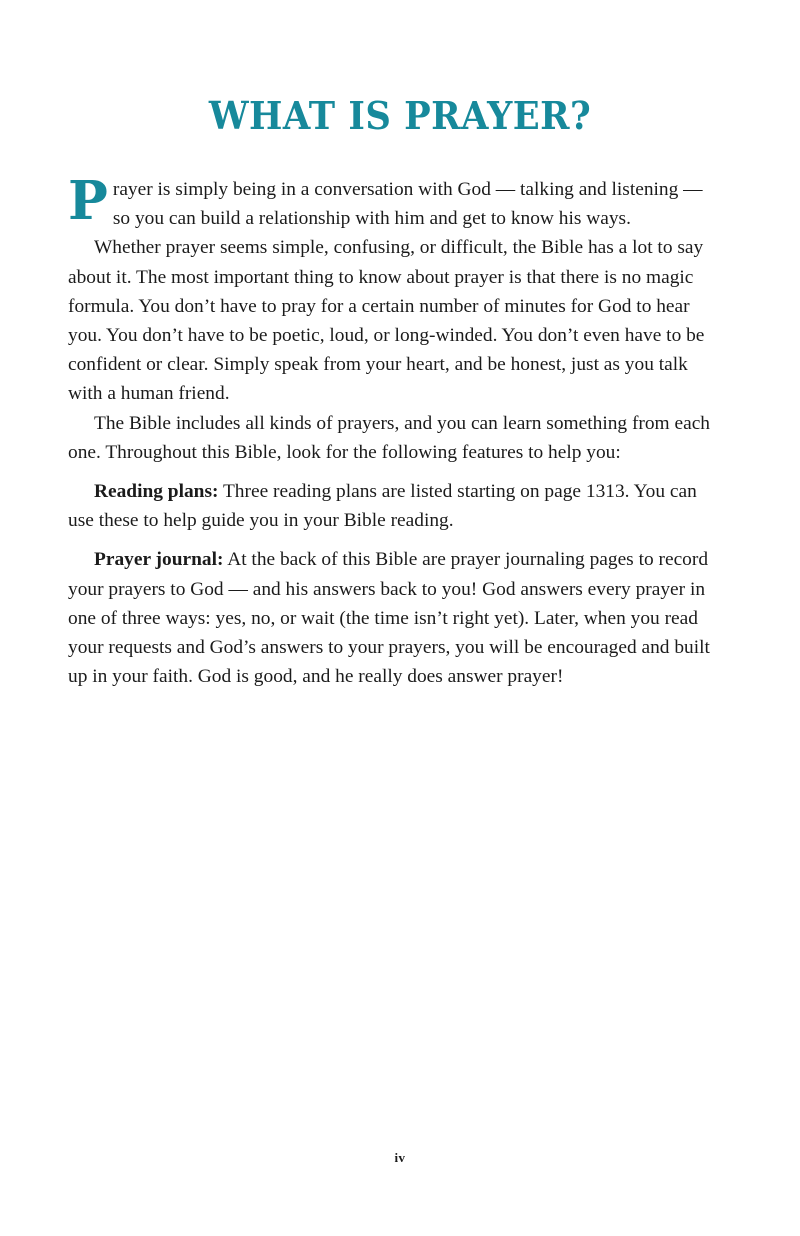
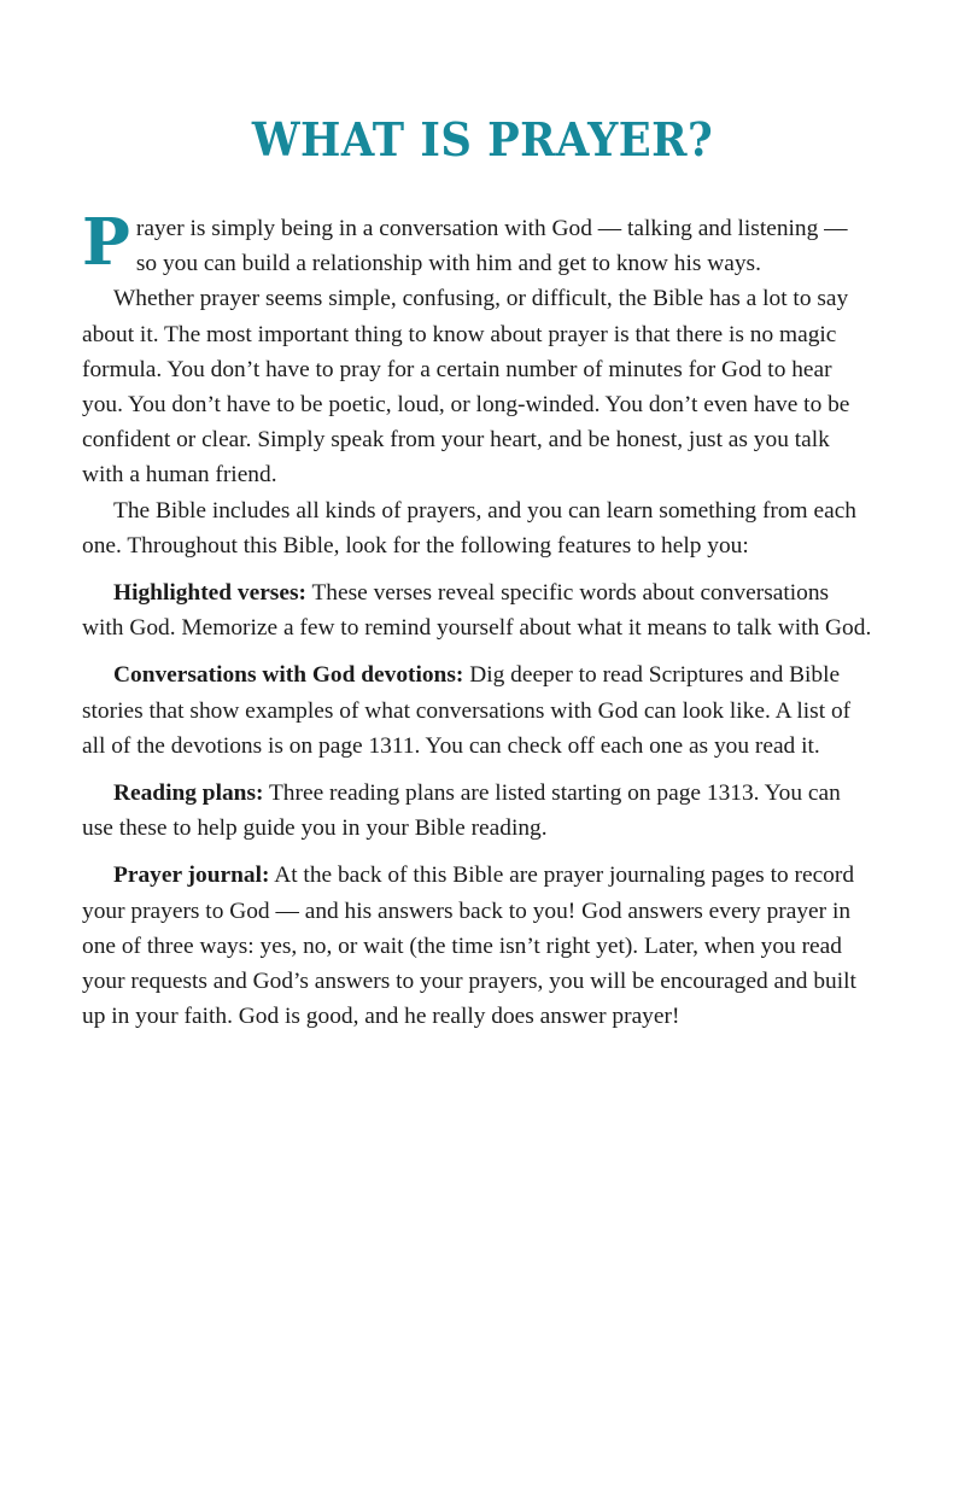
  WHAT IS PRAYER?
  P
  rayer is simply being in a conversation with God — talking and listening — so you can build a relationship with him and get to know his ways.
  Whether prayer seems simple, confusing, or difficult, the Bible has a lot to say about it. The most important thing to know about prayer is that there is no magic formula. You don’t have to pray for a certain number of minutes for God to hear you. You don’t have to be poetic, loud, or long-winded. You don’t even have to be confident or clear. Simply speak from your heart, and be honest, just as you talk with a human friend.
  The Bible includes all kinds of prayers, and you can learn something from each one. Throughout this Bible, look for the following features to help you:
+ Highlighted verses: These verses reveal specific words about conversations with God. Memorize a few to remind yourself about what it means to talk with God.
+ Conversations with God devotions: Dig deeper to read Scriptures and Bible stories that show examples of what conversations with God can look like. A list of all of the devotions is on page 1311. You can check off each one as you read it.
  Reading plans: Three reading plans are listed starting on page 1313. You can use these to help guide you in your Bible reading.
  Prayer journal: At the back of this Bible are prayer journaling pages to record your prayers to God — and his answers back to you! God answers every prayer in one of three ways: yes, no, or wait (the time isn’t right yet). Later, when you read your requests and God’s answers to your prayers, you will be encouraged and built up in your faith. God is good, and he really does answer prayer!
- iv
